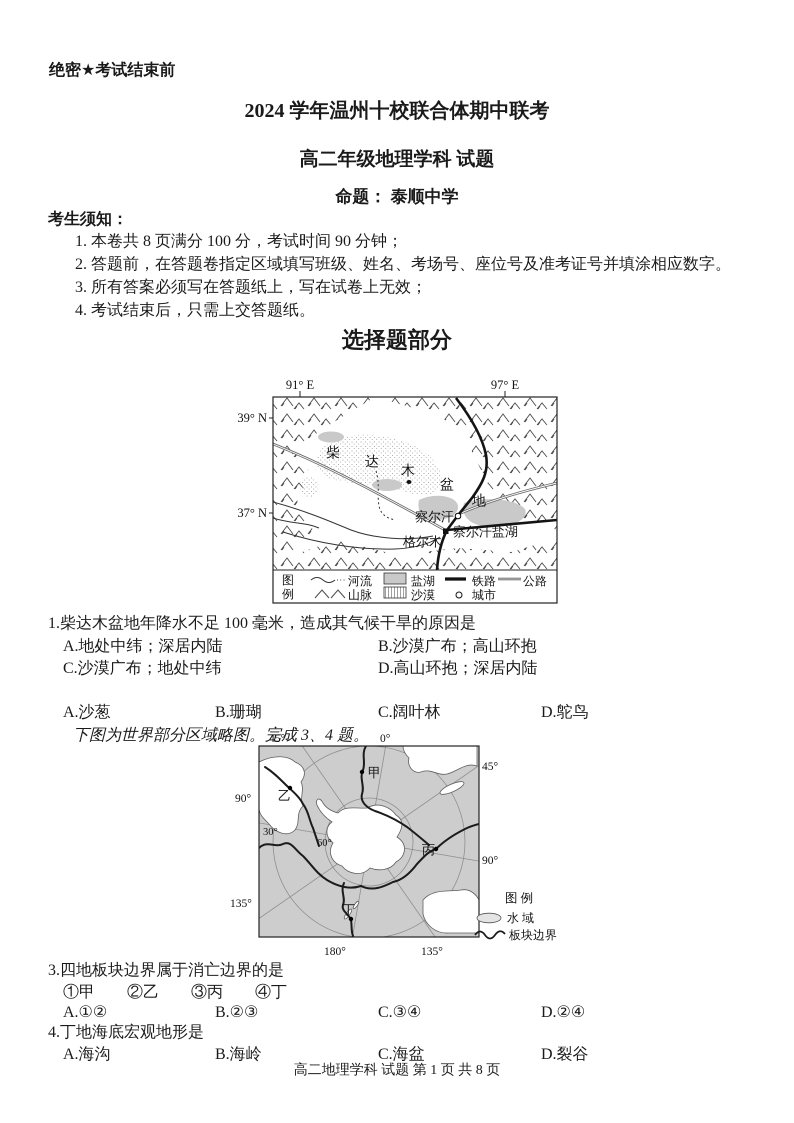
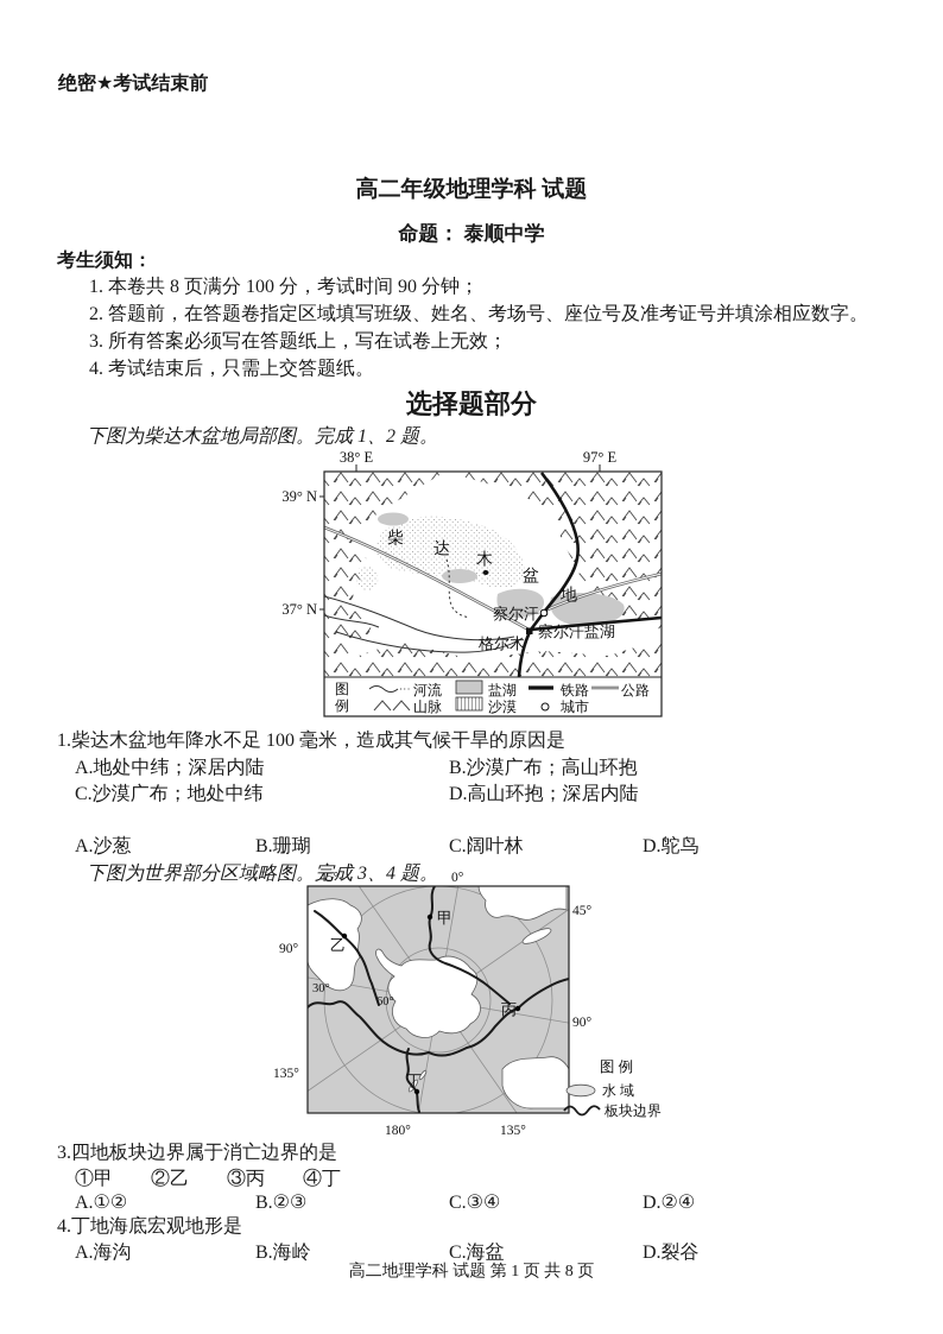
  绝密★考试结束前
- 2024 学年温州十校联合体期中联考
  高二年级地理学科 试题
  命题： 泰顺中学
  考生须知：
  1. 本卷共 8 页满分 100 分，考试时间 90 分钟；
  2. 答题前，在答题卷指定区域填写班级、姓名、考场号、座位号及准考证号并填涂相应数字。
  3. 所有答案必须写在答题纸上，写在试卷上无效；
  4. 考试结束后，只需上交答题纸。
  选择题部分
+ 下图为柴达木盆地局部图。完成 1、2 题。
  柴
  达
  木
  盆
  地
  察尔汗
  察尔汗盐湖
  格尔木
- 91° E
+ 38° E
  97° E
  39° N
  37° N
  图
  例
  河流
  盐湖
  铁路
  公路
  山脉
  沙漠
  城市
  1.柴达木盆地年降水不足 100 毫米，造成其气候干旱的原因是
  A.地处中纬；深居内陆
  B.沙漠广布；高山环抱
  C.沙漠广布；地处中纬
  D.高山环抱；深居内陆
  A.沙葱
  B.珊瑚
  C.阔叶林
  D.鸵鸟
  下图为世界部分区域略图。完成 3、4 题。
  甲
  乙
  丙
  丁
  30°
  60°
  45°
  0°
  45°
  90°
  90°
  135°
  180°
  135°
  图 例
  水 域
  板块边界
  3.四地板块边界属于消亡边界的是
  ①甲 ②乙 ③丙 ④丁
  A.①②
  B.②③
  C.③④
  D.②④
  4.丁地海底宏观地形是
  A.海沟
  B.海岭
  C.海盆
  D.裂谷
  高二地理学科 试题 第 1 页 共 8 页
